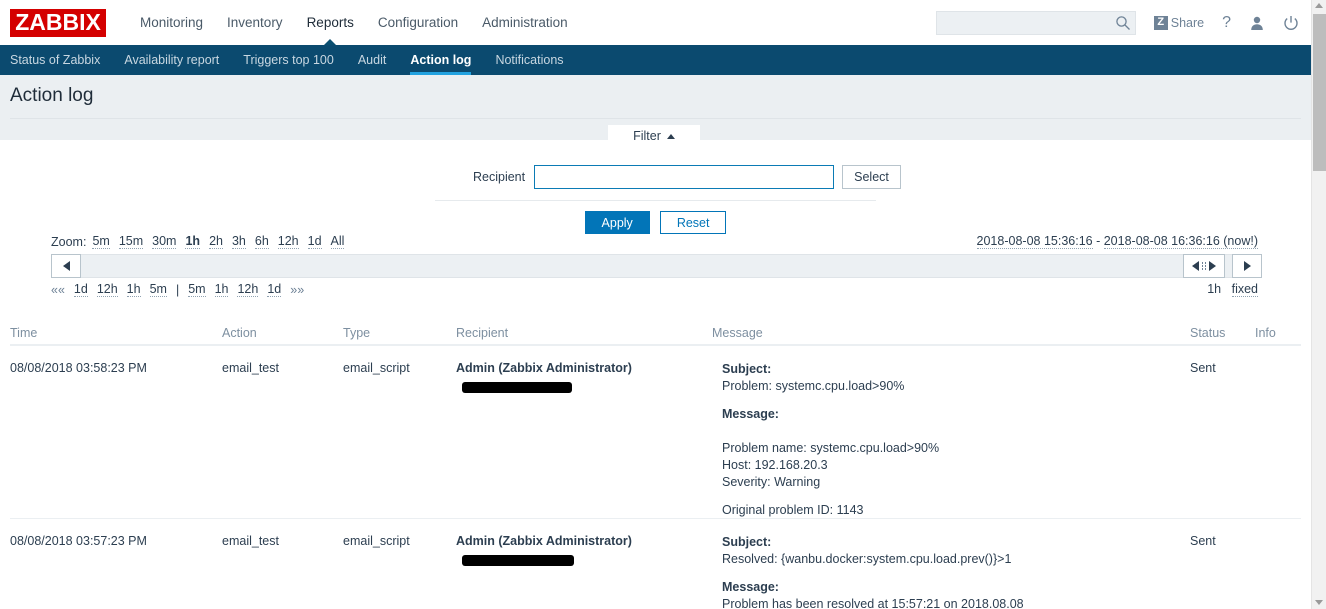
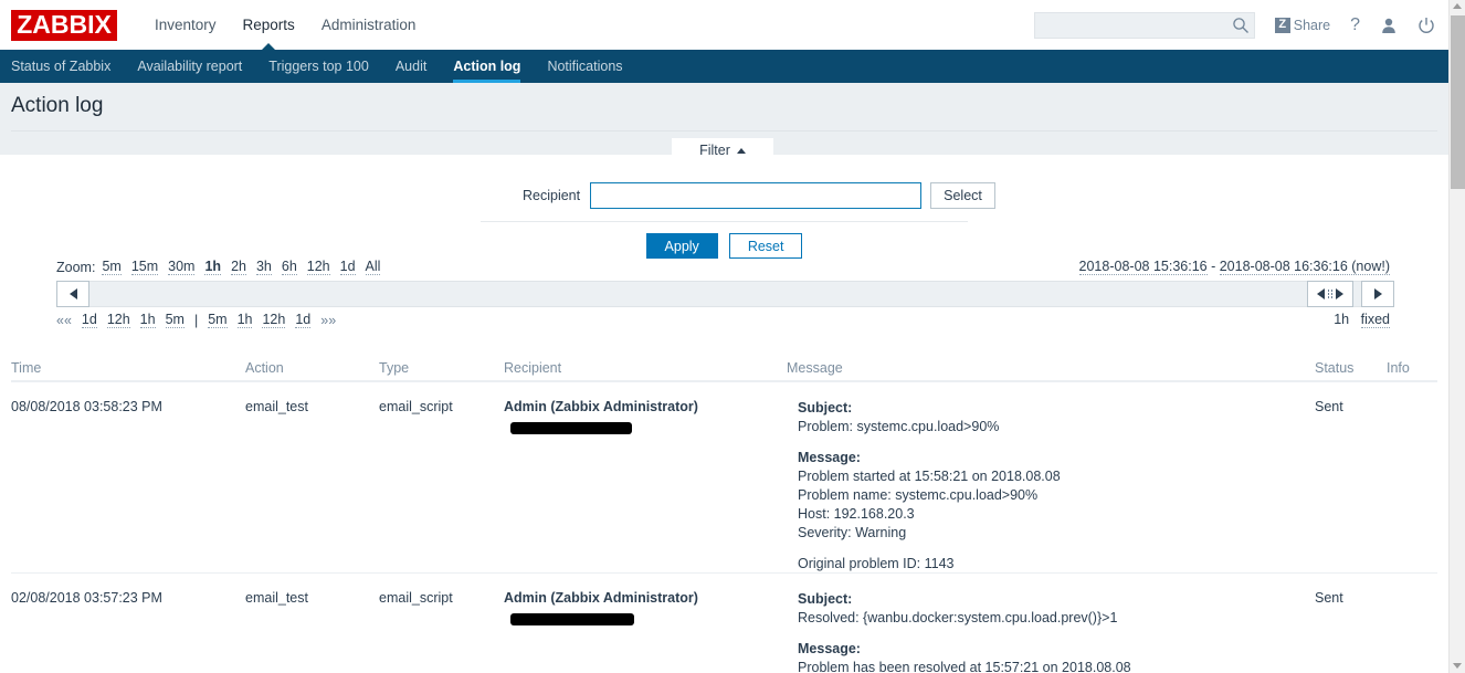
  ZABBIX
- Monitoring
  Inventory
  Reports
- Configuration
  Administration
  Z
  Share
  ?
  Status of Zabbix
  Availability report
  Triggers top 100
  Audit
  Action log
  Notifications
  Action log
  Filter
  Recipient
  Select
  Apply
  Reset
  Zoom:
  5m
  15m
  30m
  1h
  2h
  3h
  6h
  12h
  1d
  All
  2018-08-08 15:36:16 - 2018-08-08 16:36:16 (now!)
  ««
  1d
  12h
  1h
  5m
  |
  5m
  1h
  12h
  1d
  »»
  1h fixed
  Time
  Action
  Type
  Recipient
  Message
  Status
  Info
  08/08/2018 03:58:23 PM
  email_test
  email_script
  Admin (Zabbix Administrator)
  Subject:
  Problem: systemc.cpu.load>90% Message:
+ Problem started at 15:58:21 on 2018.08.08
  Problem name: systemc.cpu.load>90%
  Host: 192.168.20.3
  Severity: Warning Original problem ID: 1143
  Sent
- 08/08/2018 03:57:23 PM
+ 02/08/2018 03:57:23 PM
  email_test
  email_script
  Admin (Zabbix Administrator)
  Subject:
  Resolved: {wanbu.docker:system.cpu.load.prev()}>1 Message:
  Problem has been resolved at 15:57:21 on 2018.08.08
  Sent
